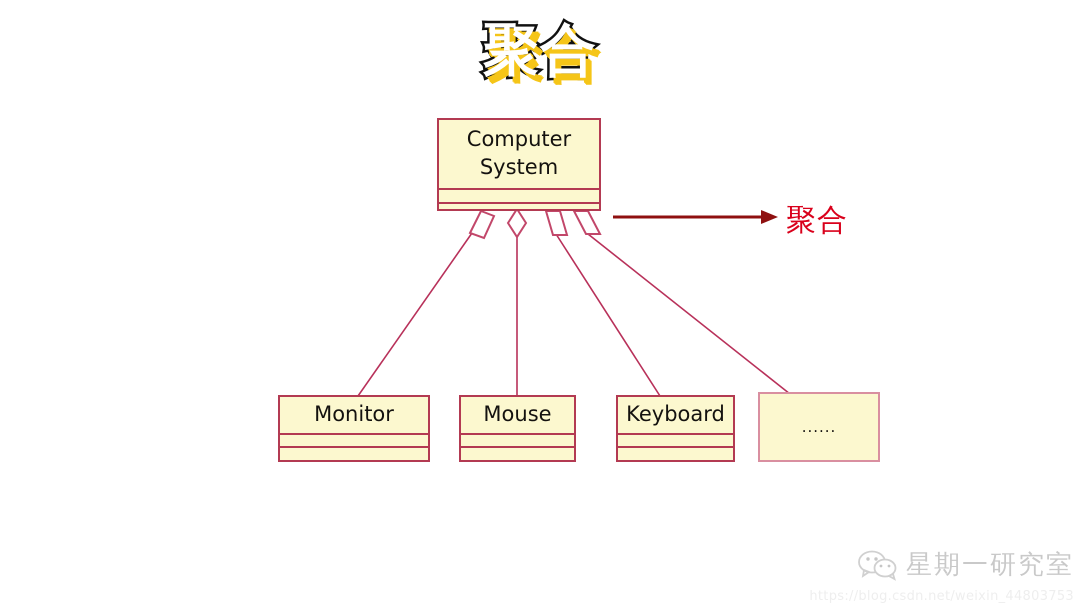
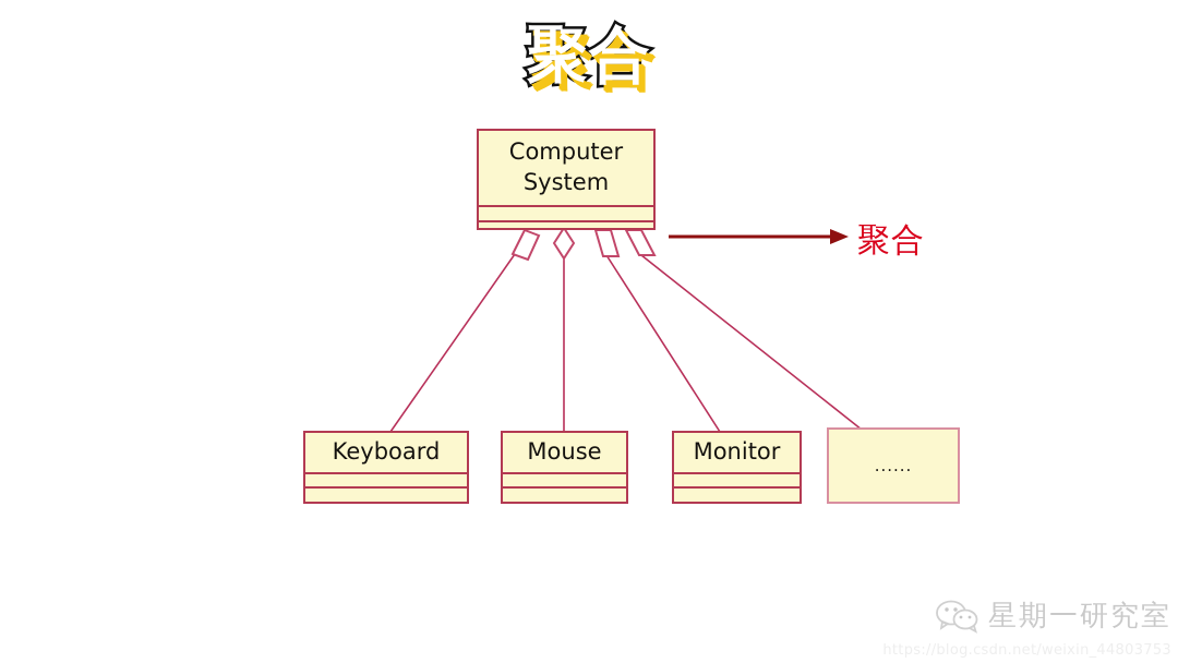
  聚合
  Computer System
- Monitor
+ Keyboard
  Mouse
- Keyboard
+ Monitor
  ......
  聚合
  星期一研究室
